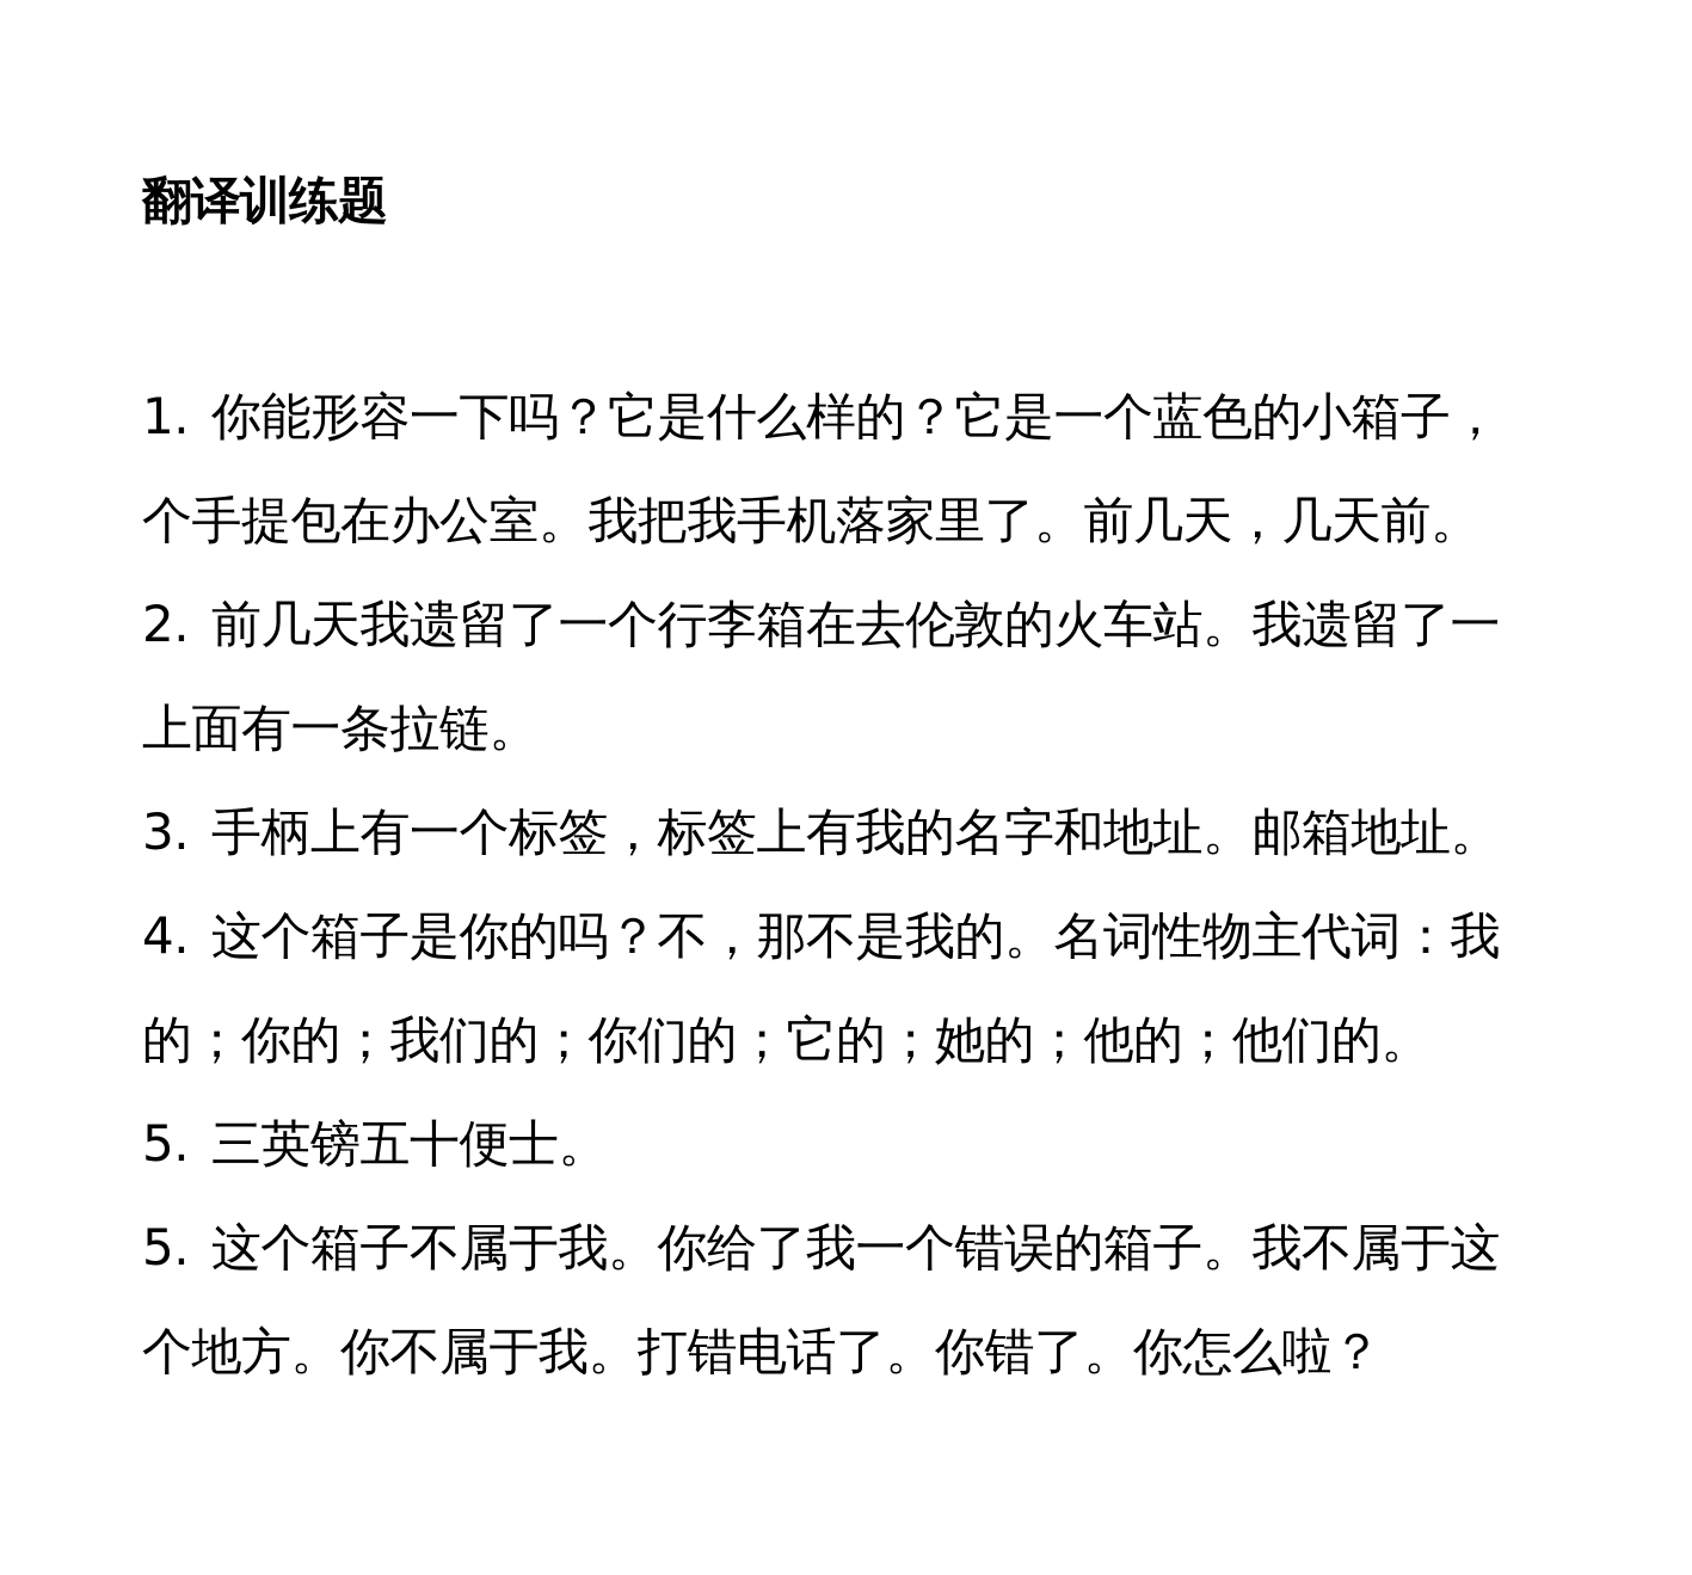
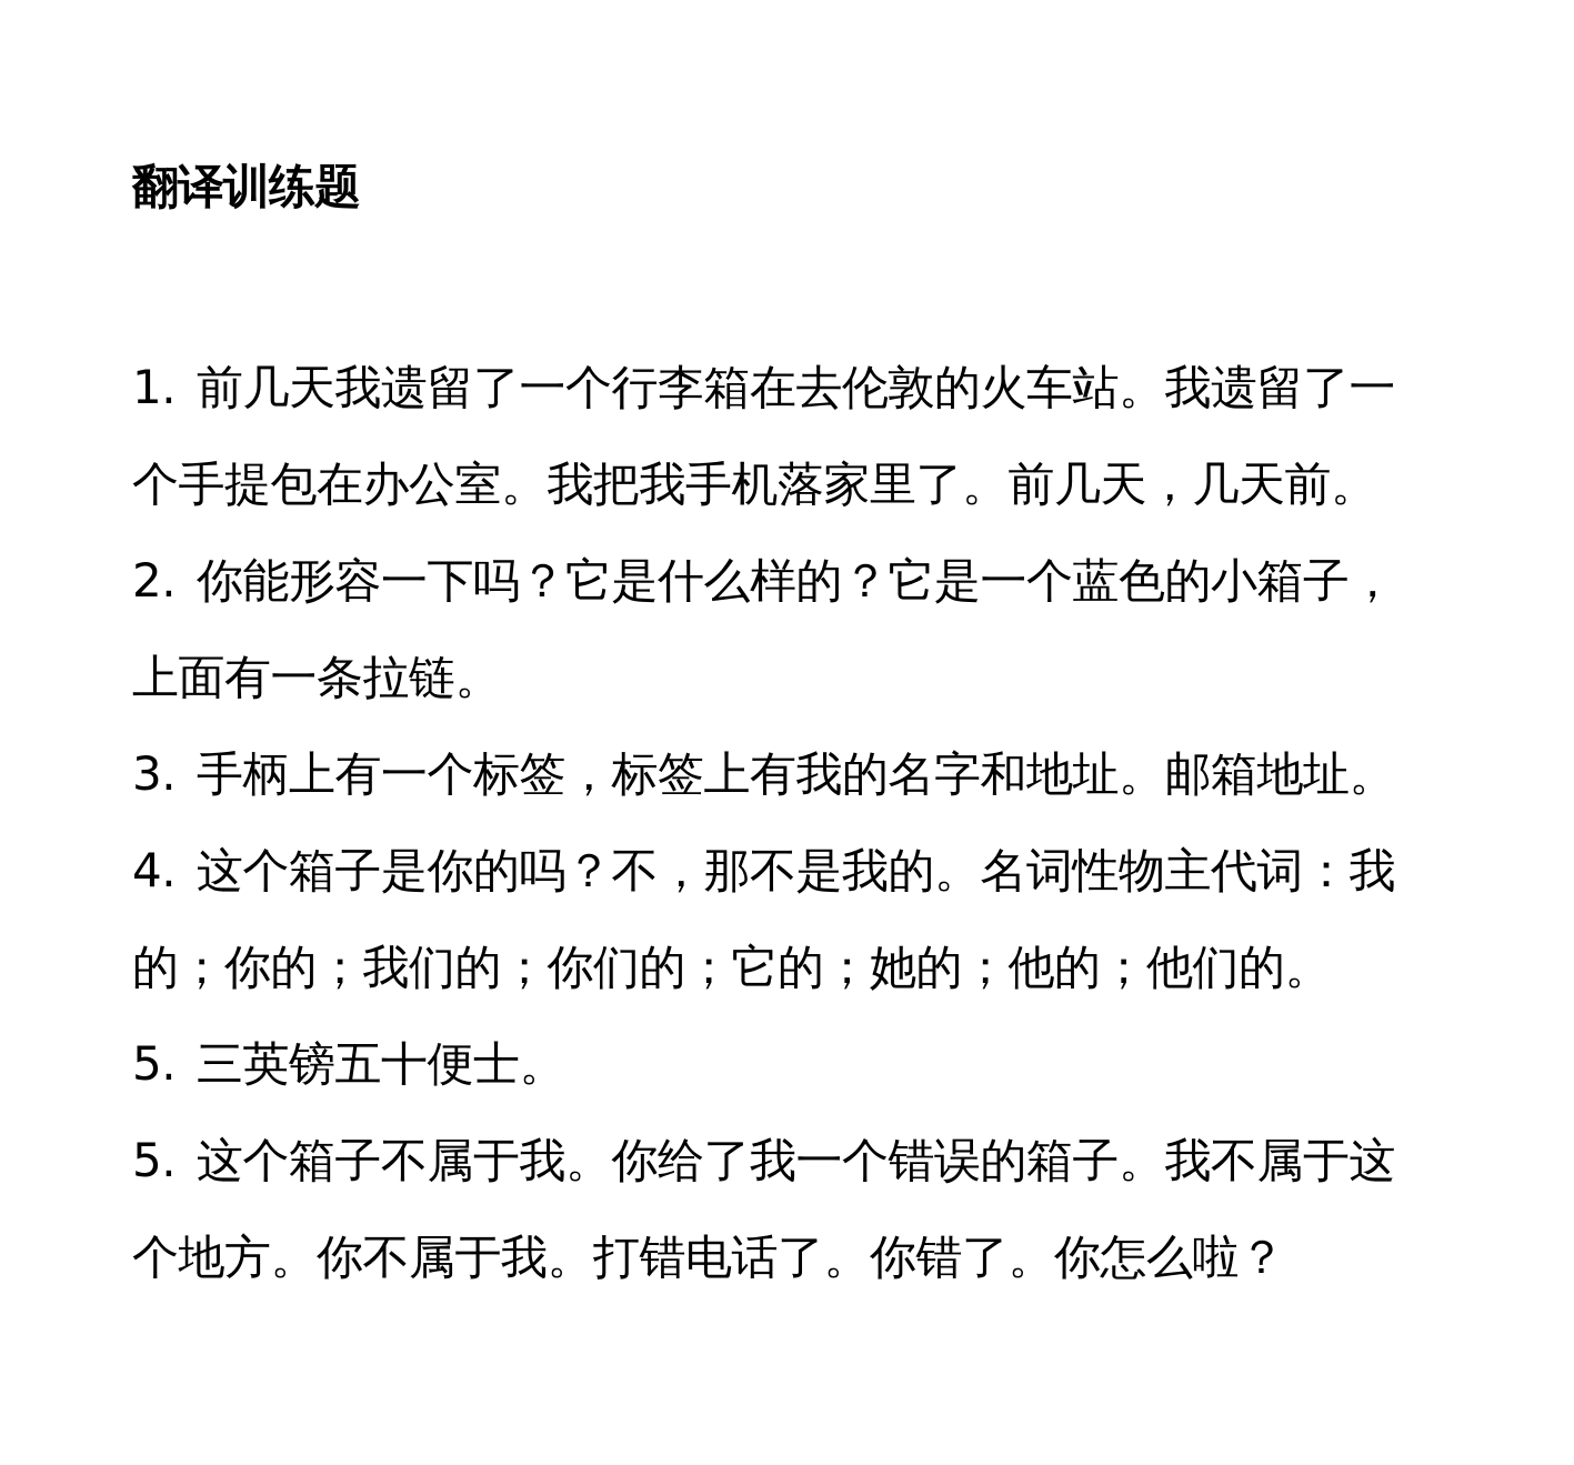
  翻译训练题
- 1. 你能形容一下吗？它是什么样的？它是一个蓝色的小箱子，
+ 1. 前几天我遗留了一个行李箱在去伦敦的火车站。我遗留了一
  个手提包在办公室。我把我手机落家里了。前几天，几天前。
- 2. 前几天我遗留了一个行李箱在去伦敦的火车站。我遗留了一
+ 2. 你能形容一下吗？它是什么样的？它是一个蓝色的小箱子，
  上面有一条拉链。
  3. 手柄上有一个标签，标签上有我的名字和地址。邮箱地址。
  4. 这个箱子是你的吗？不，那不是我的。名词性物主代词：我
  的；你的；我们的；你们的；它的；她的；他的；他们的。
  5. 三英镑五十便士。
  5. 这个箱子不属于我。你给了我一个错误的箱子。我不属于这
  个地方。你不属于我。打错电话了。你错了。你怎么啦？
